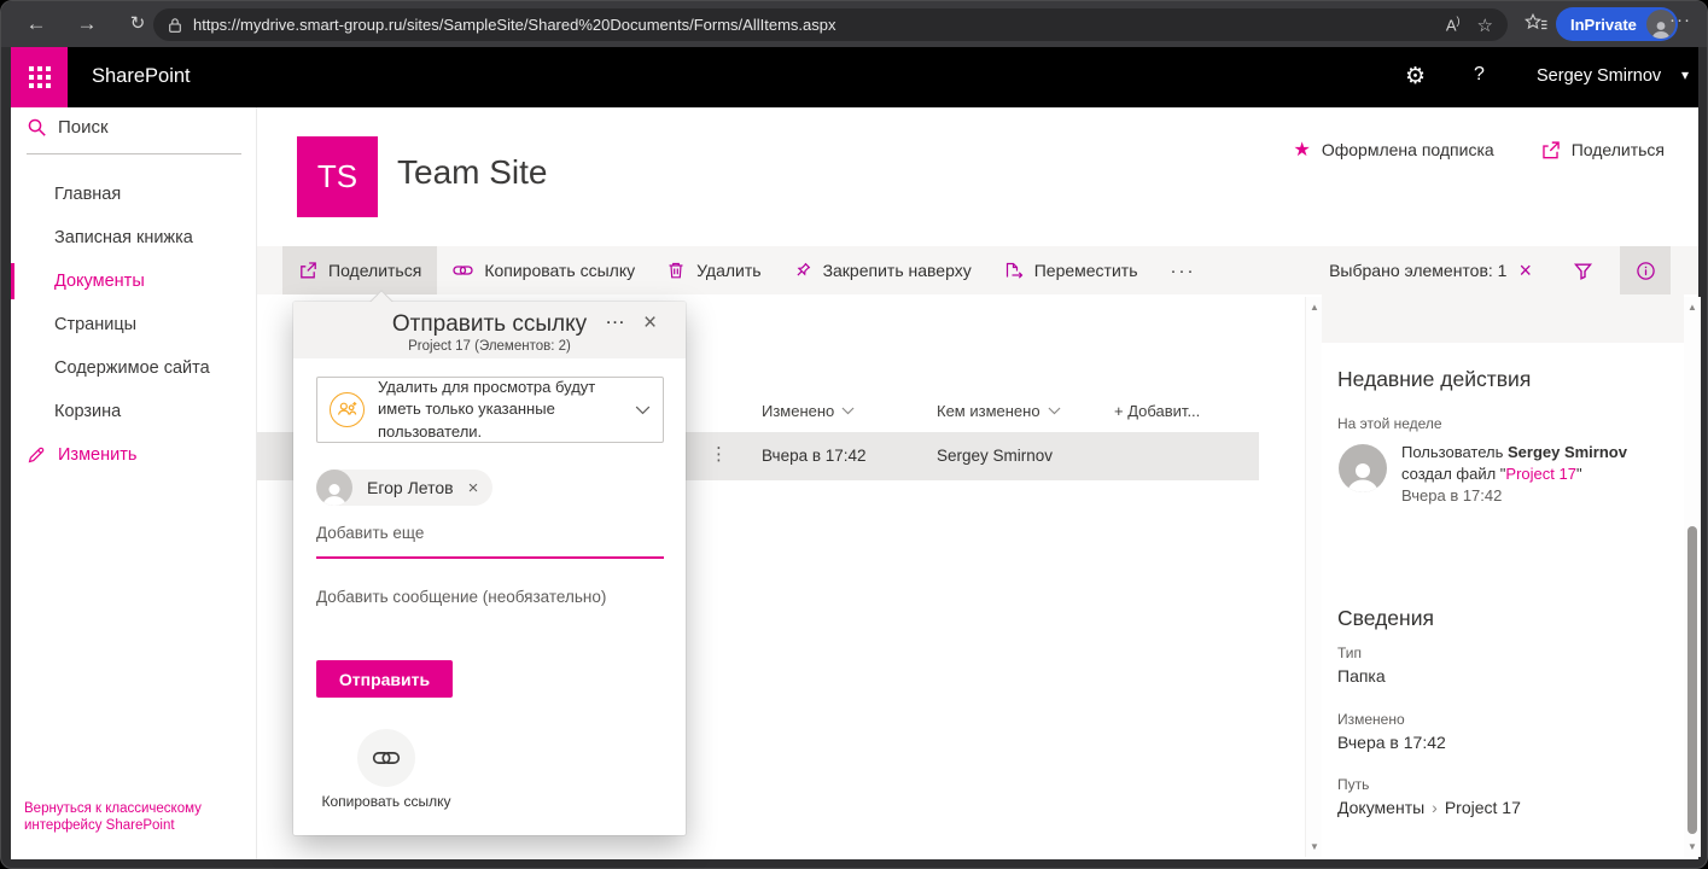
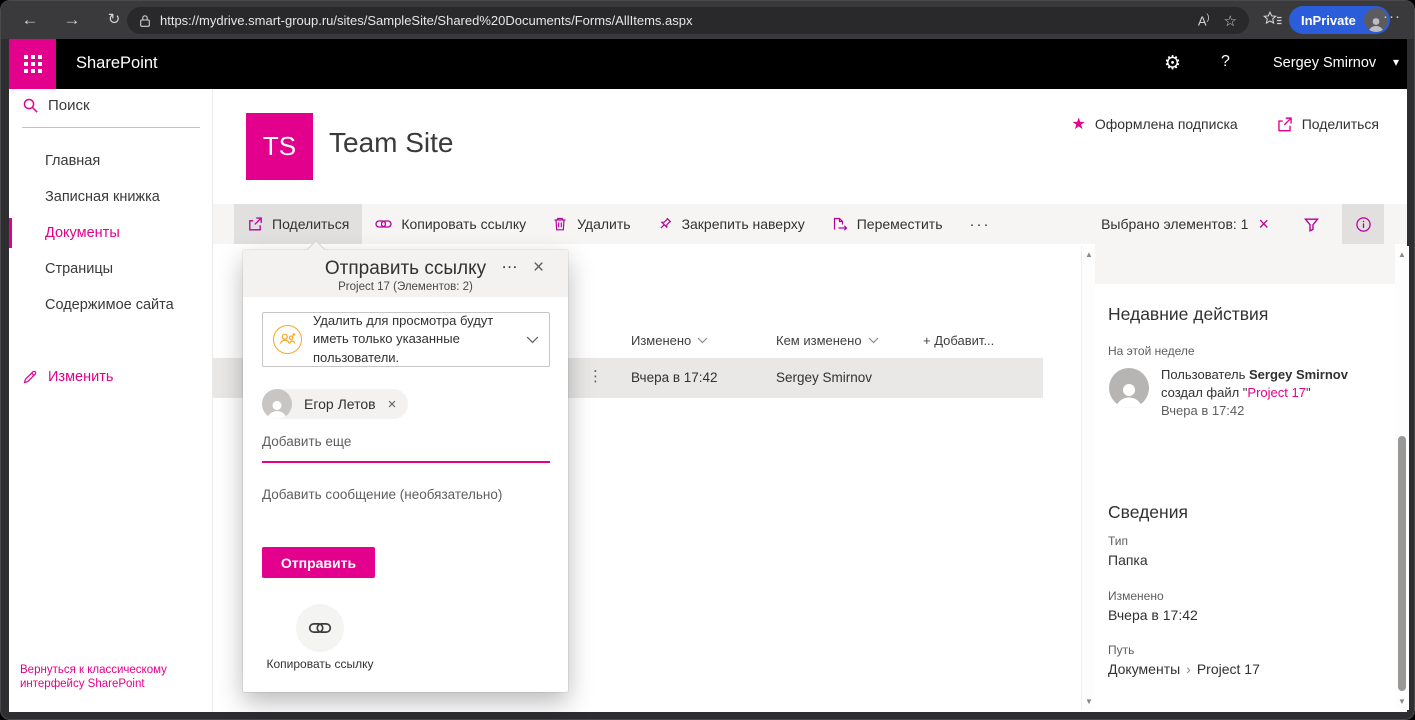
  ←
  →
  ↻
  https://mydrive.smart-group.ru/sites/SampleSite/Shared%20Documents/Forms/AllItems.aspx
  A)
  ☆
  InPrivate
  ···
  SharePoint
  ⚙
  ?
  Sergey Smirnov
  ▾
  Поиск
  Главная
  Записная книжка
  Документы
  Страницы
  Содержимое сайта
- Корзина
  Изменить
  Вернуться к классическому интерфейсу SharePoint
  TS
  Team Site
  ★
  Оформлена подписка
  Поделиться
  Поделиться
  Копировать ссылку
  Удалить
  Закрепить наверху
  Переместить
  ···
  Выбрано элементов: 1
  ×
  Изменено
  Кем изменено
  + Добавит...
  ⋮
  Вчера в 17:42
  Sergey Smirnov
  ▲
  ▼
  Недавние действия
  На этой неделе
  Пользователь Sergey Smirnov создал файл "Project 17"
  Вчера в 17:42
  Сведения
  Тип
  Папка
  Изменено
  Вчера в 17:42
  Путь
  Документы › Project 17
  ▲
  ▼
  Отправить ссылку
  Project 17 (Элементов: 2)
  …
  ×
  Удалить для просмотра будут иметь только указанные пользователи.
  Егор Летов
  ×
  Добавить еще
  Добавить сообщение (необязательно)
  Отправить
  Копировать ссылку
